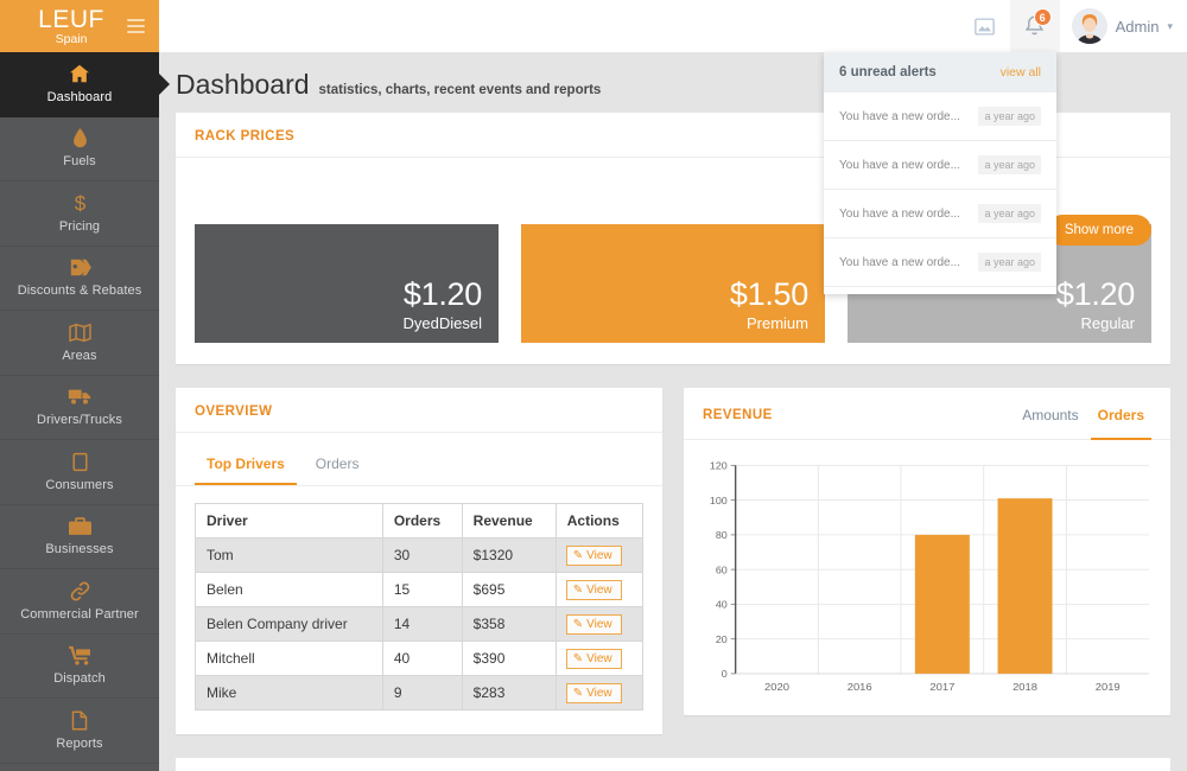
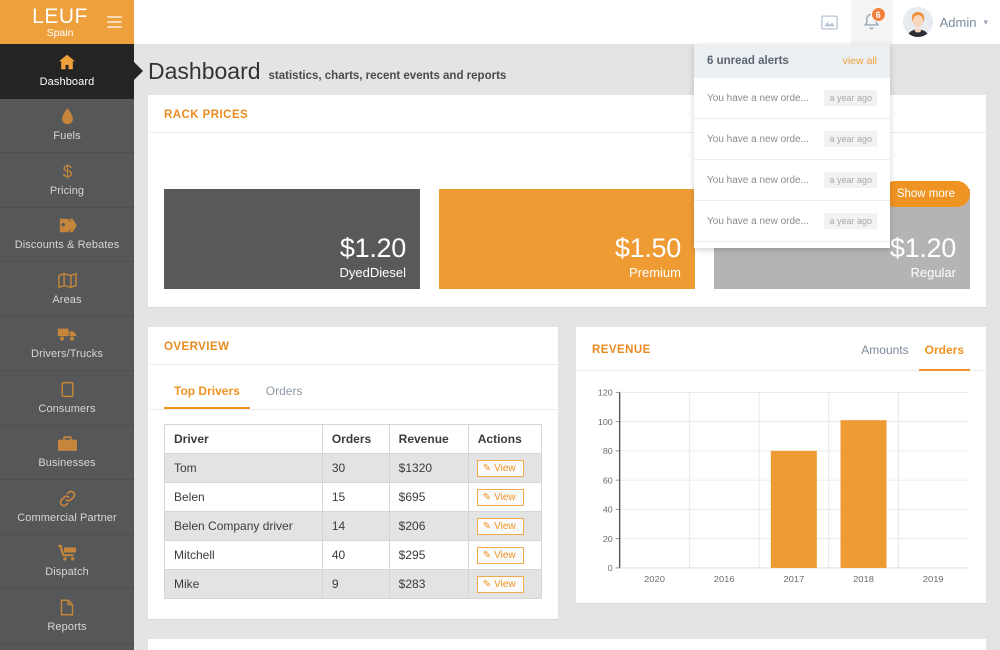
  LEUF
  Spain
  Dashboard
  Fuels
  $
  Pricing
  Discounts & Rebates
  Areas
  Drivers/Trucks
  Consumers
  Businesses
  Commercial Partner
  Dispatch
  Reports
  6
  Admin
  ▾
  6 unread alerts
  view all
  You have a new orde...
  a year ago
  You have a new orde...
  a year ago
  You have a new orde...
  a year ago
  You have a new orde...
  a year ago
  Dashboard
  statistics, charts, recent events and reports
  RACK PRICES
  Show more
  $1.20
  DyedDiesel
  $1.50
  Premium
  $1.20
  Regular
  OVERVIEW
  Top Drivers
  Orders
  Driver	Orders	Revenue	Actions
  Tom	30	$1320	✎ View
  Belen	15	$695	✎ View
- Belen Company driver	14	$358	✎ View
+ Belen Company driver	14	$206	✎ View
- Mitchell	40	$390	✎ View
+ Mitchell	40	$295	✎ View
  Mike	9	$283	✎ View
  REVENUE
  Amounts
  Orders
  0
  20
  40
  60
  80
  100
  120
  2020
  2016
  2017
  2018
  2019
